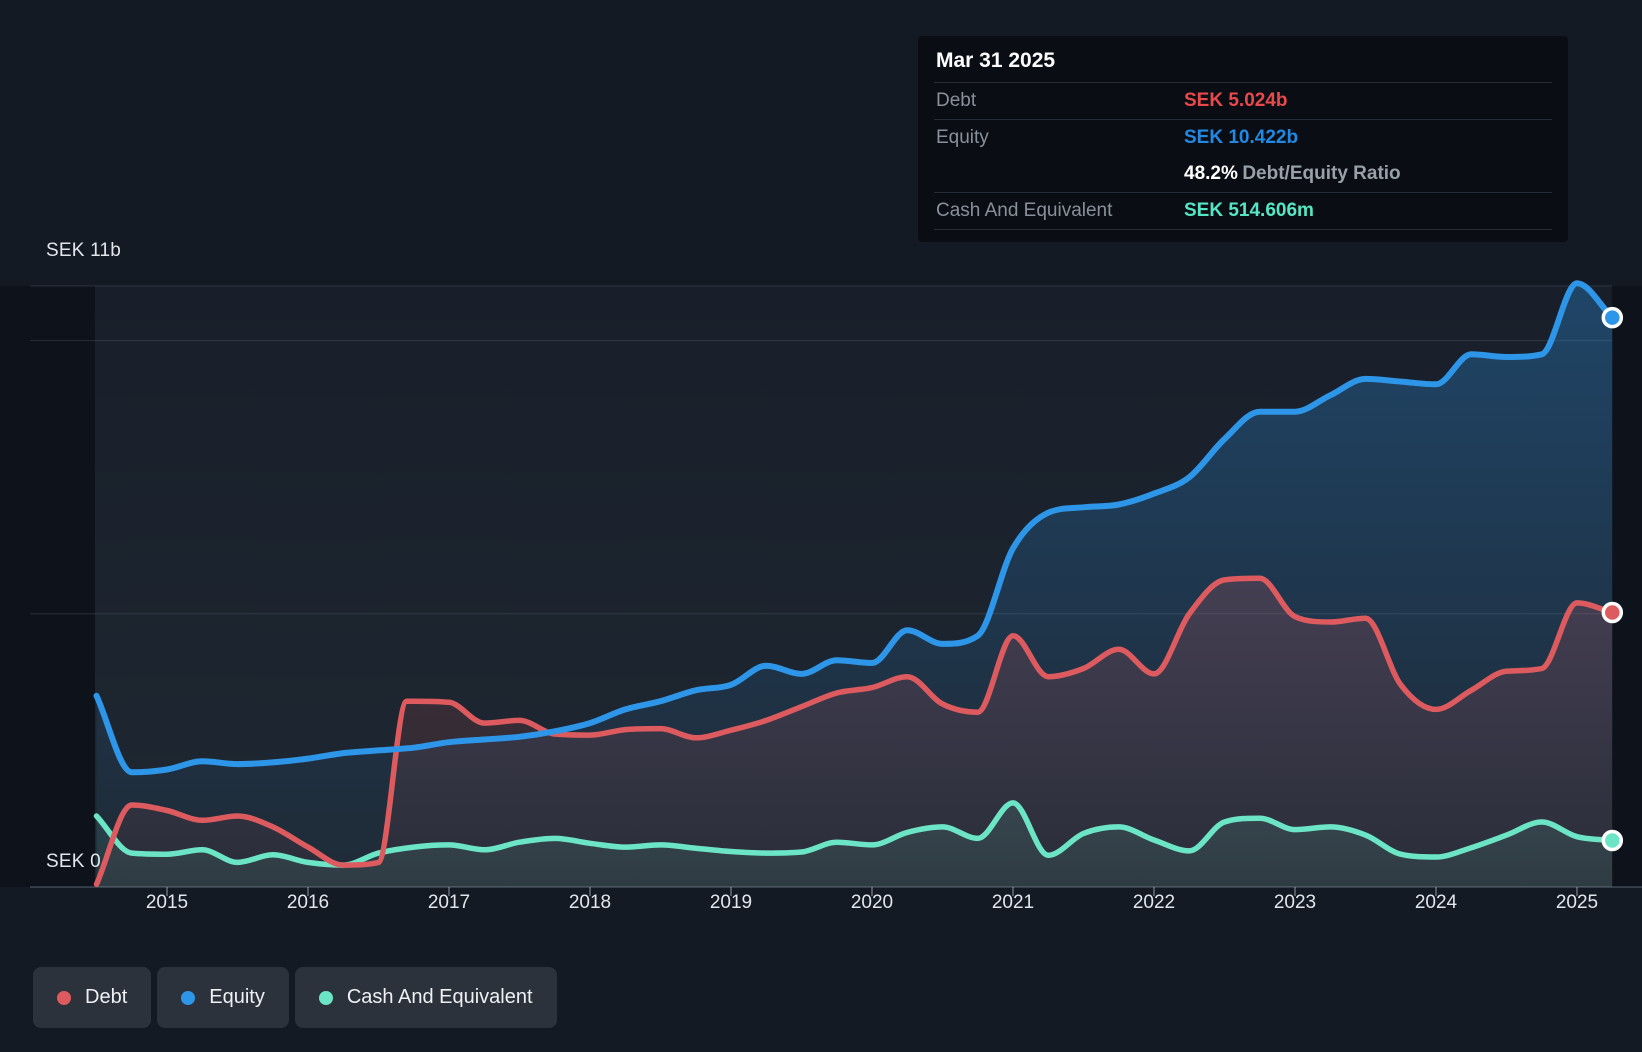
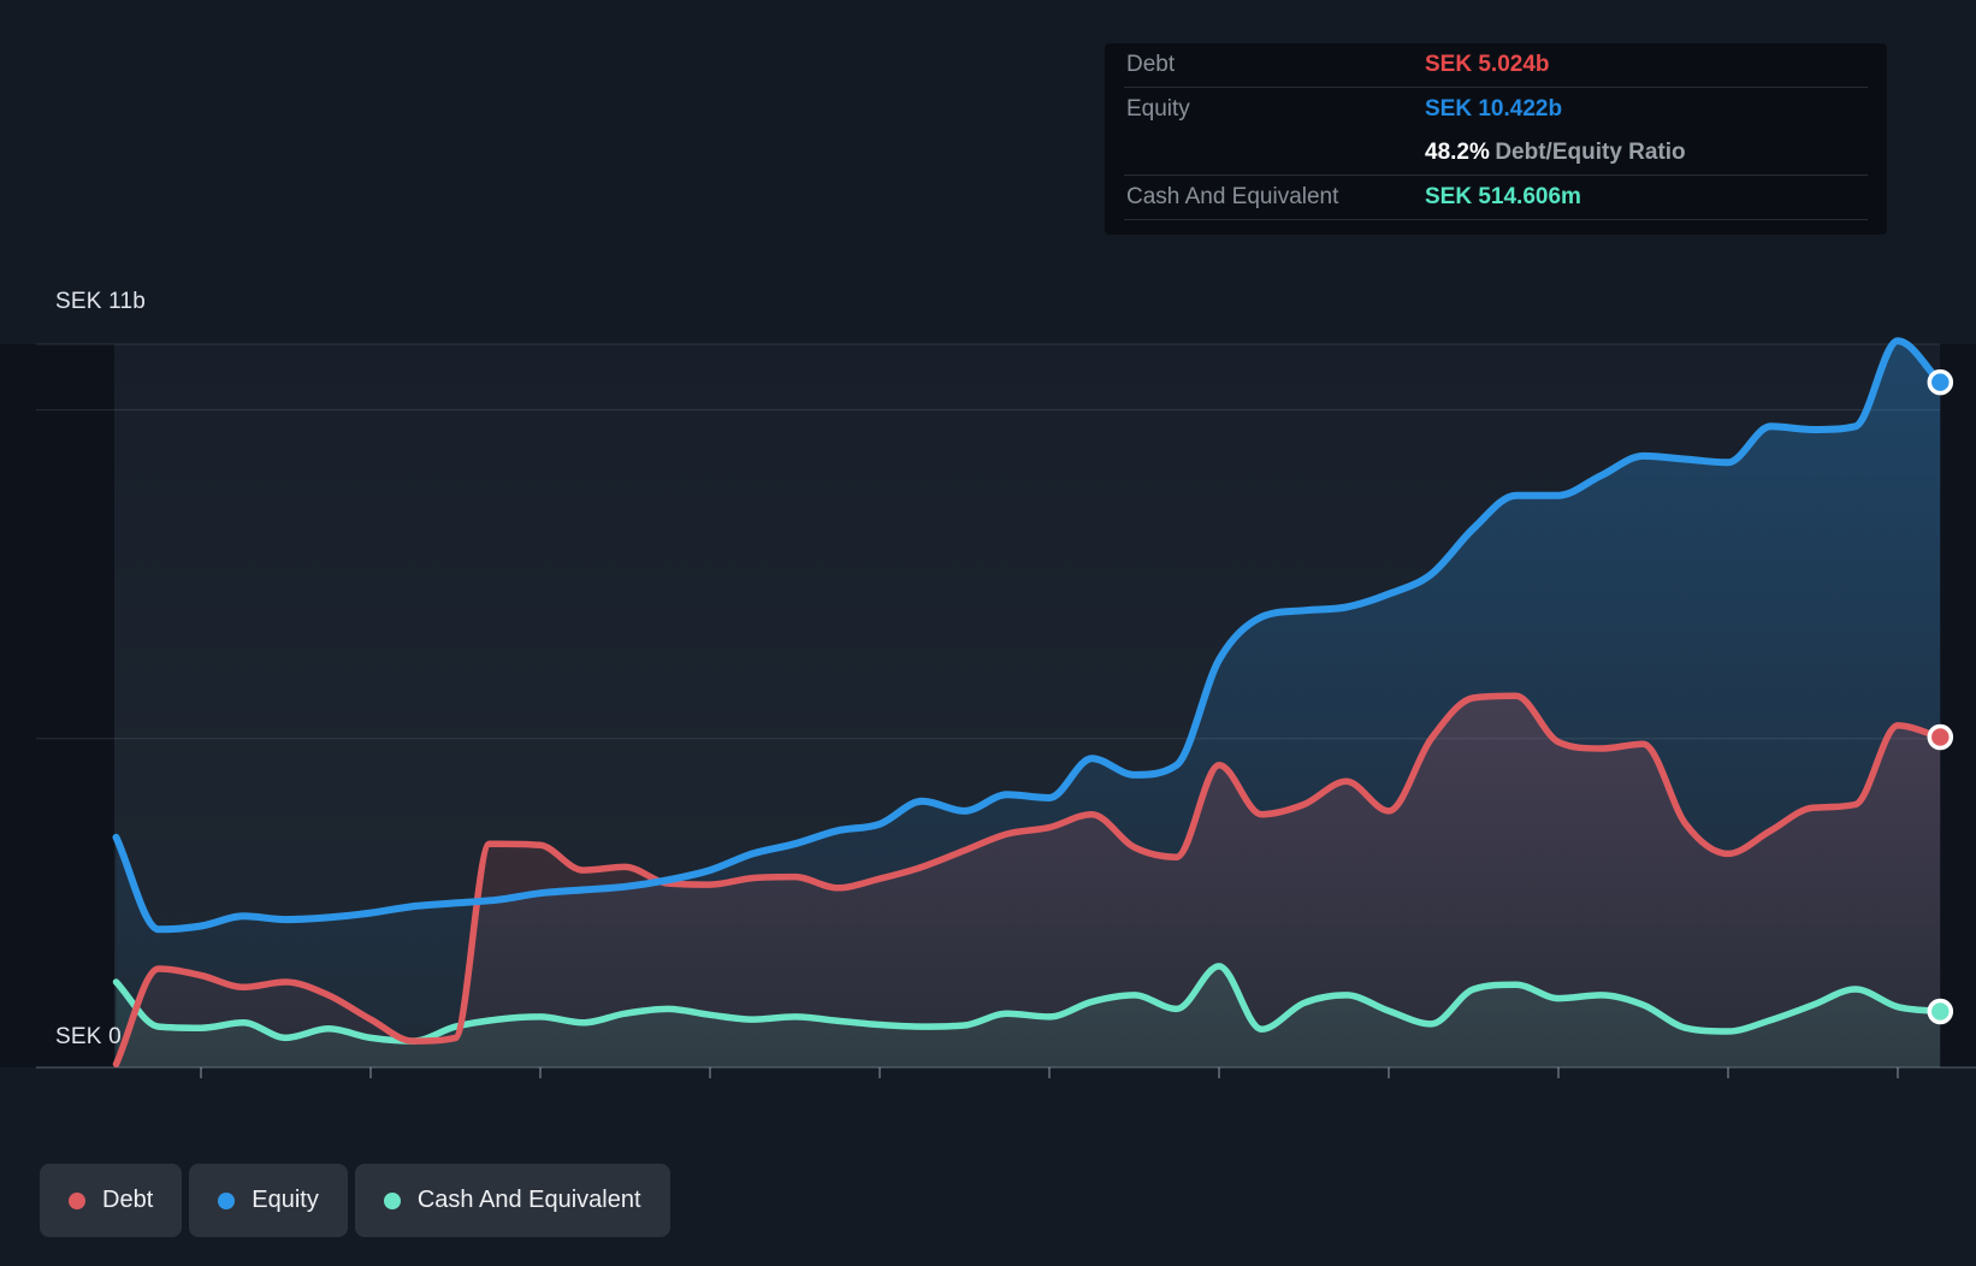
  SEK 11b
  SEK 0
- 2015
- 2016
- 2017
- 2018
- 2019
- 2020
- 2021
- 2022
- 2023
- 2024
- 2025
- Mar 31 2025
  Debt
  SEK 5.024b
  Equity
  SEK 10.422b
  48.2% Debt/Equity Ratio
  Cash And Equivalent
  SEK 514.606m
  Debt
  Equity
  Cash And Equivalent
